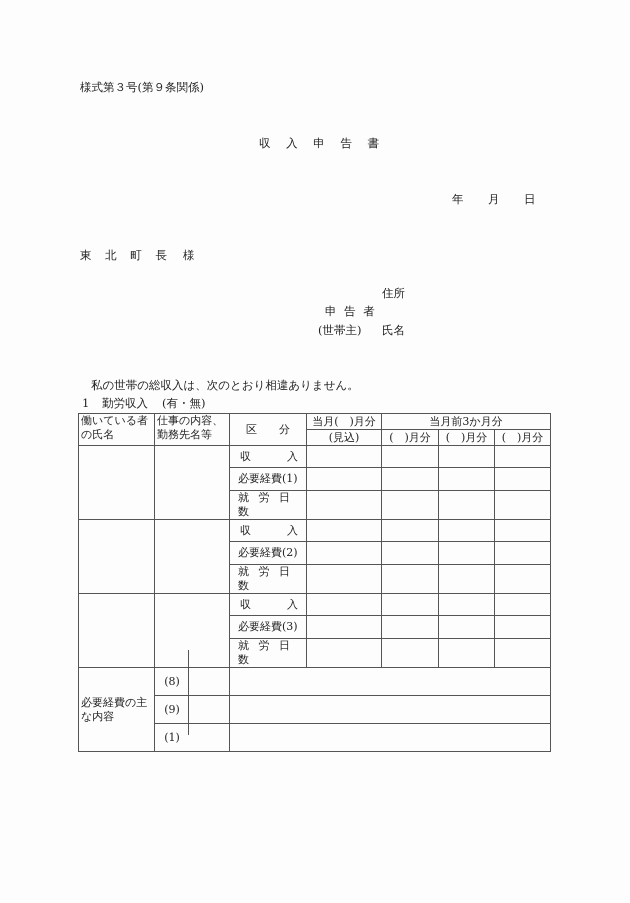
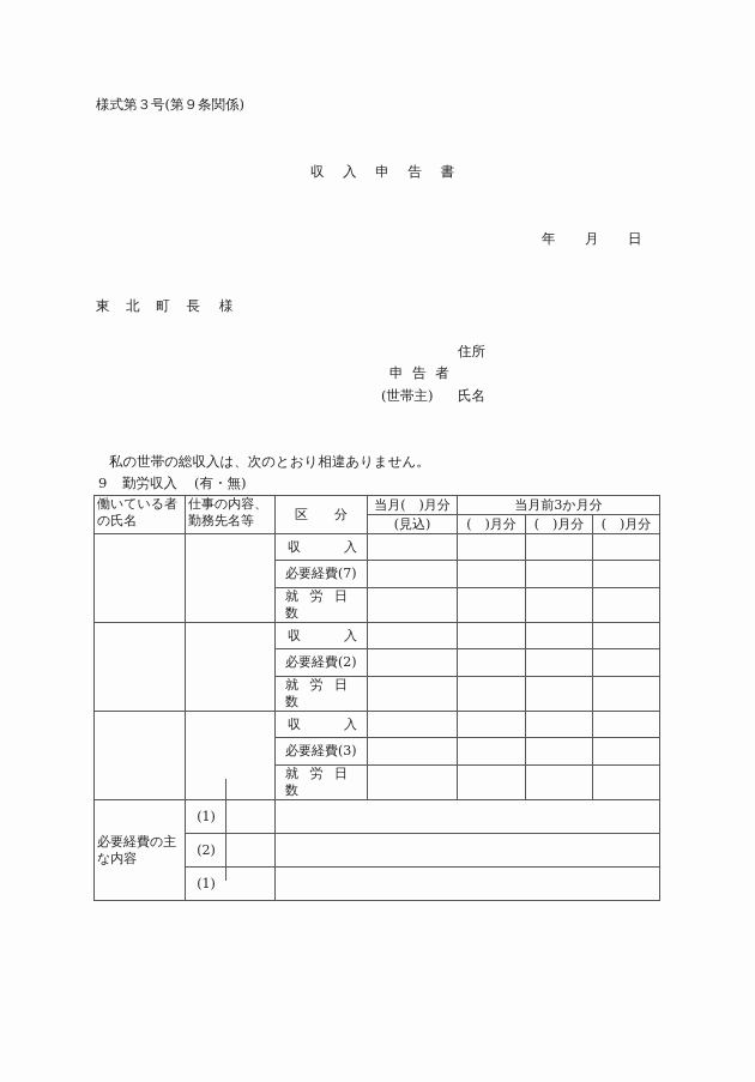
  様式第３号(第９条関係)
  収 入 申 告 書
  年
  月
  日
  東 北 町 長
  様
  住所
  申 告 者
  (世帯主)
  氏名
  私の世帯の総収入は、次のとおり相違ありません。
- 1
+ 9
  勤労収入
  (有・無)
  働いている者の氏名	仕事の内容、勤務先名等	区 分	当月( )月分	当月前3か月分
  (見込)	( )月分	( )月分	( )月分
  		収 入
- 必要経費(1)
+ 必要経費(7)
  就 労 日 数
  		収 入
  必要経費(2)
  就 労 日 数
  		収 入
  必要経費(3)
  就 労 日 数
- 必要経費の主な内容	(8)
+ 必要経費の主な内容	(1)
- (9)
+ (2)
  (1)
